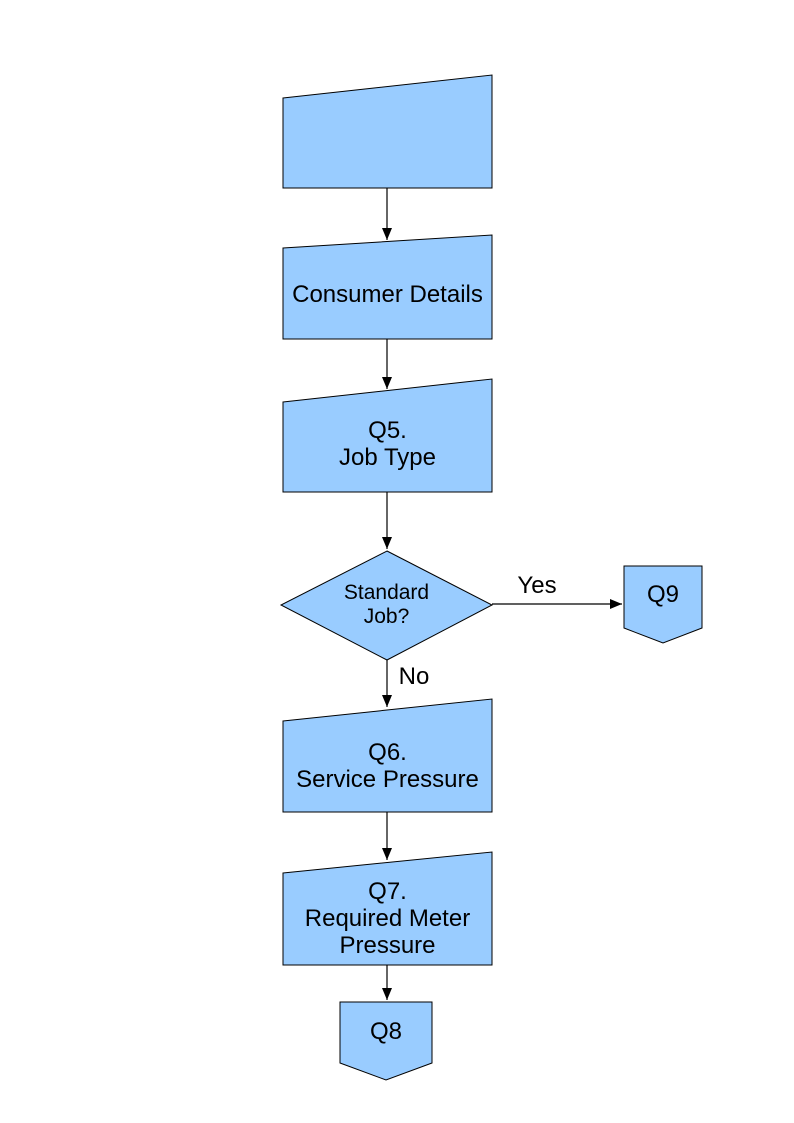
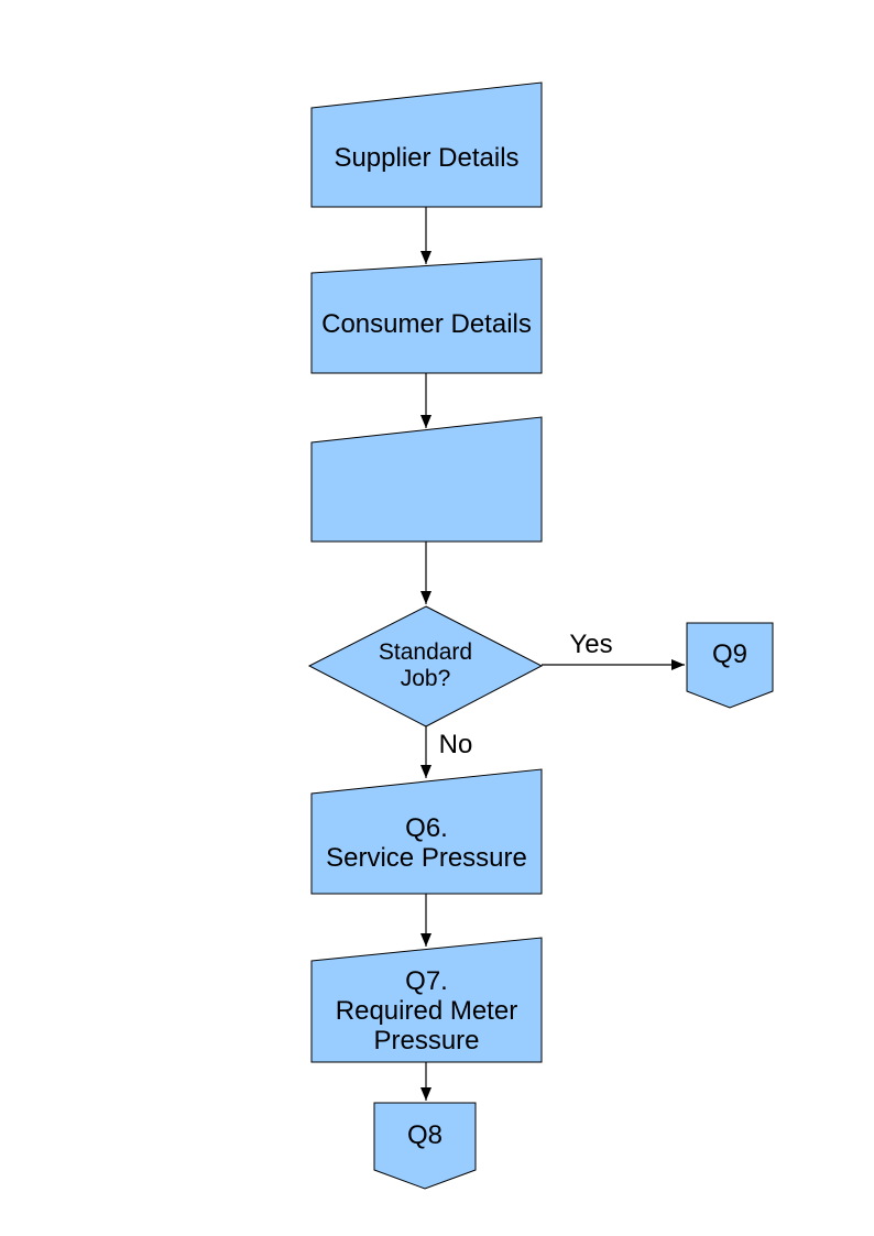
+ Supplier Details
  Consumer Details
- Q5.
- Job Type
  Standard
  Job?
  Q9
  Q6.
  Service Pressure
  Q7.
  Required Meter
  Pressure
  Q8
  Yes
  No
